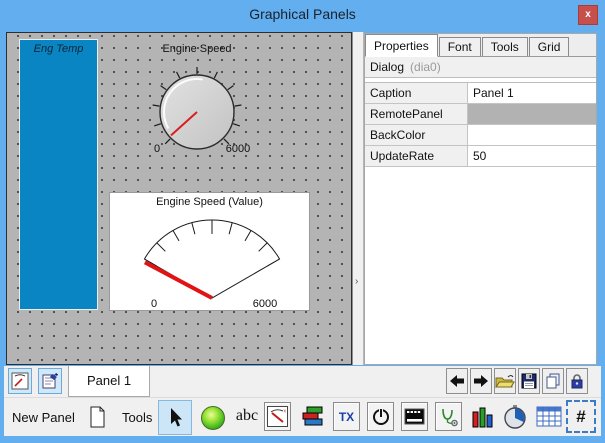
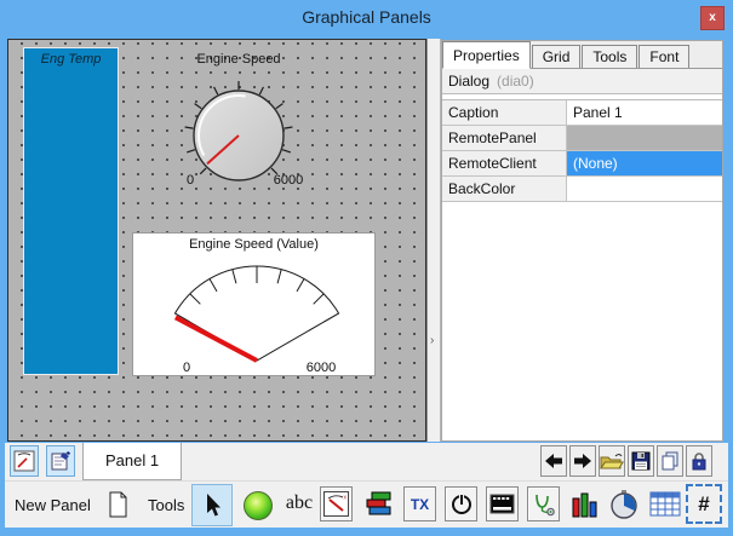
  Graphical Panels
  x
  Eng Temp
  Engine Speed
  0
  6000
  Engine Speed (Value)
  0
  6000
  ›
  Properties
- Font
+ Grid
  Tools
- Grid
+ Font
  Dialog (dia0)
  Caption
  Panel 1
  RemotePanel
+ RemoteClient
+ (None)
  BackColor
- UpdateRate
- 50
  Panel 1
  New Panel
  Tools
  abc
  TX
  #
